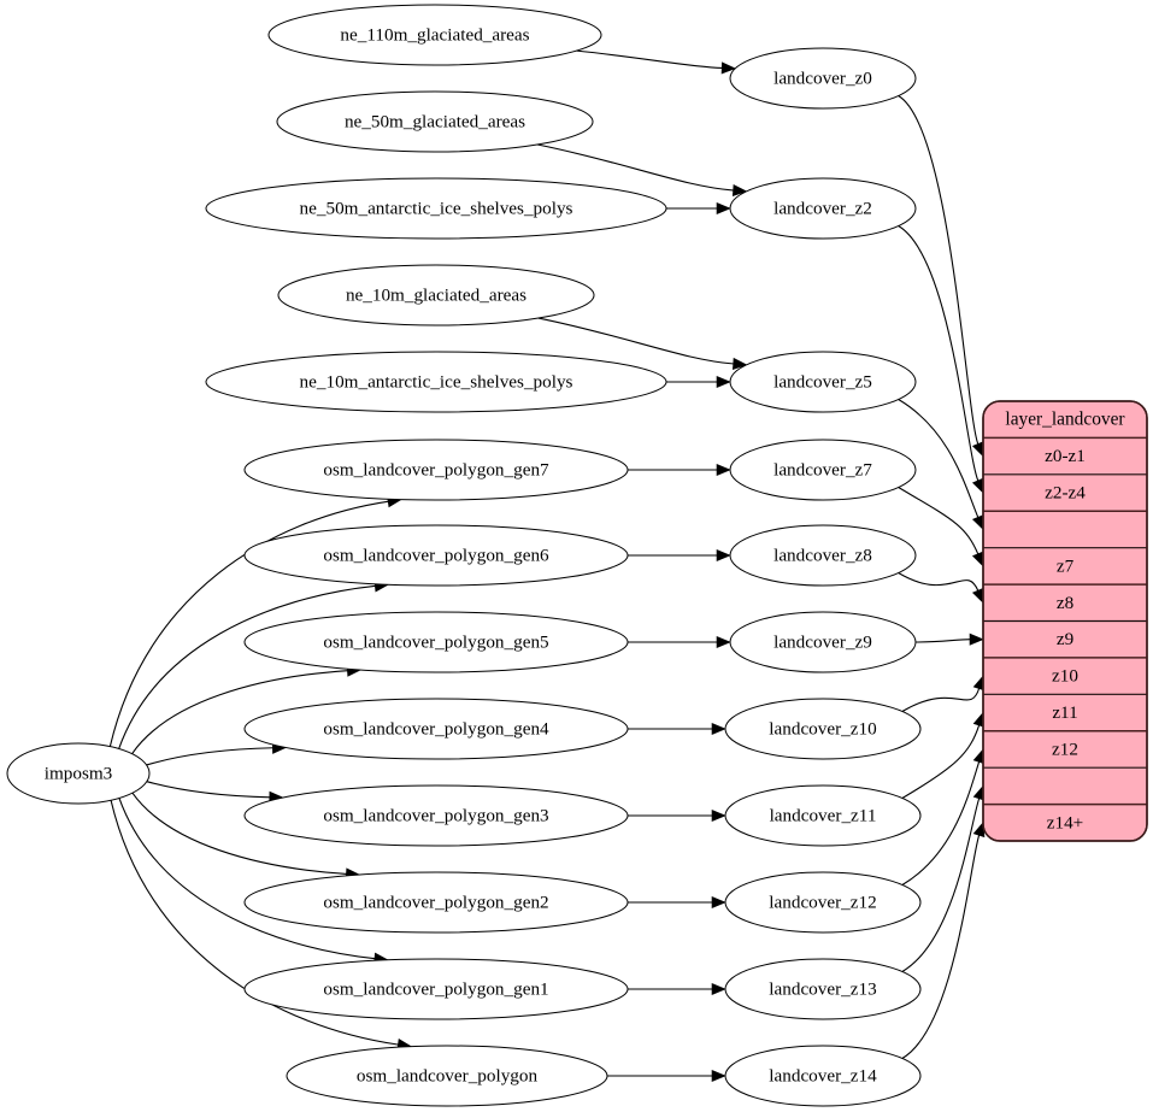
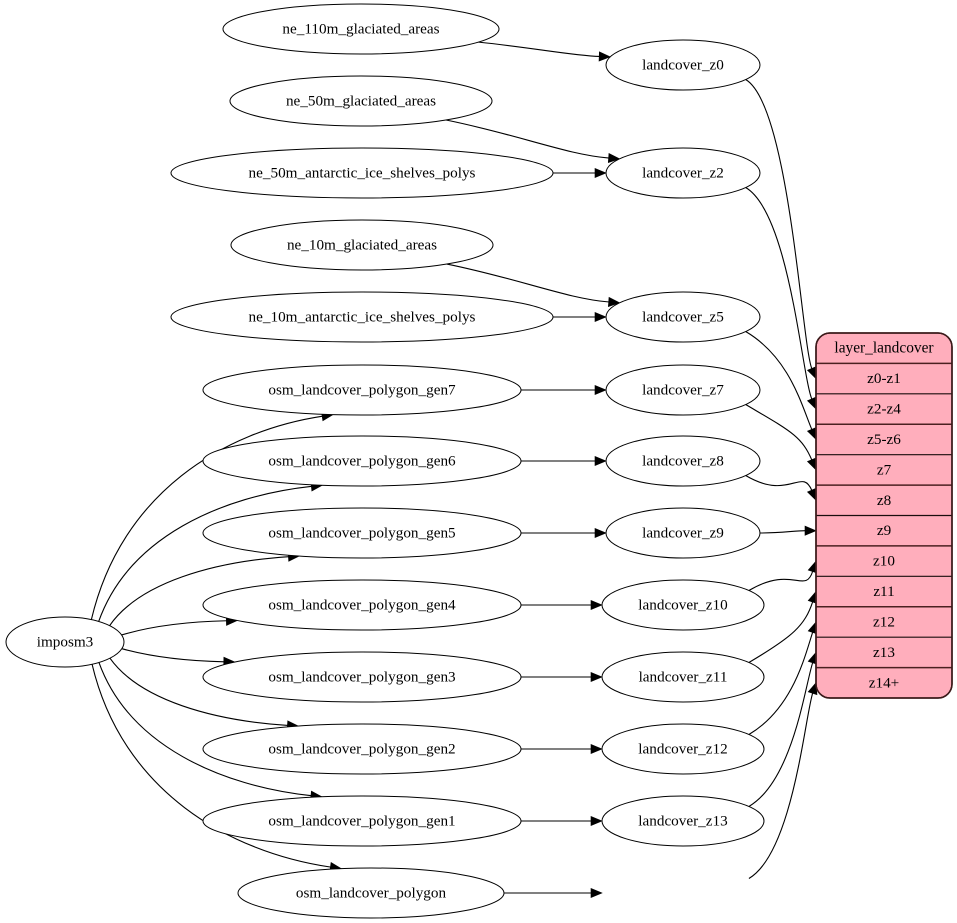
  imposm3
  ne_110m_glaciated_areas
  ne_50m_glaciated_areas
  ne_50m_antarctic_ice_shelves_polys
  ne_10m_glaciated_areas
  ne_10m_antarctic_ice_shelves_polys
  osm_landcover_polygon_gen7
  osm_landcover_polygon_gen6
  osm_landcover_polygon_gen5
  osm_landcover_polygon_gen4
  osm_landcover_polygon_gen3
  osm_landcover_polygon_gen2
  osm_landcover_polygon_gen1
  osm_landcover_polygon
  landcover_z0
  landcover_z2
  landcover_z5
  landcover_z7
  landcover_z8
  landcover_z9
  landcover_z10
  landcover_z11
  landcover_z12
  landcover_z13
- landcover_z14
  layer_landcover
  z0-z1
  z2-z4
+ z5-z6
  z7
  z8
  z9
  z10
  z11
  z12
+ z13
  z14+
